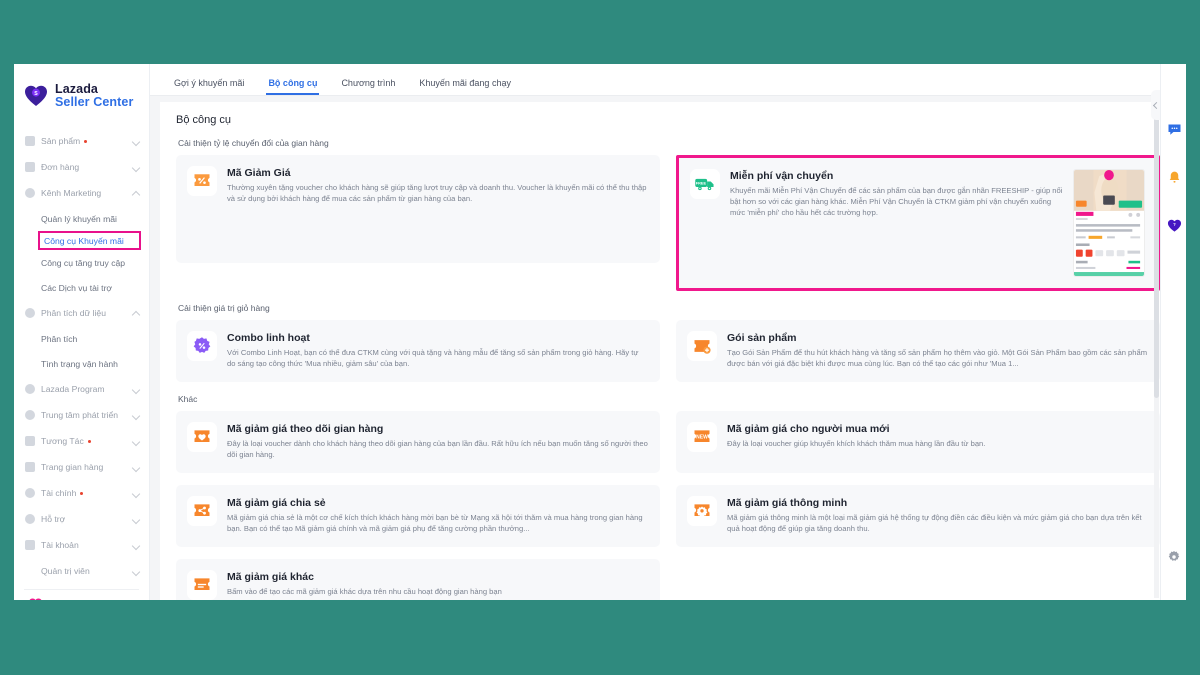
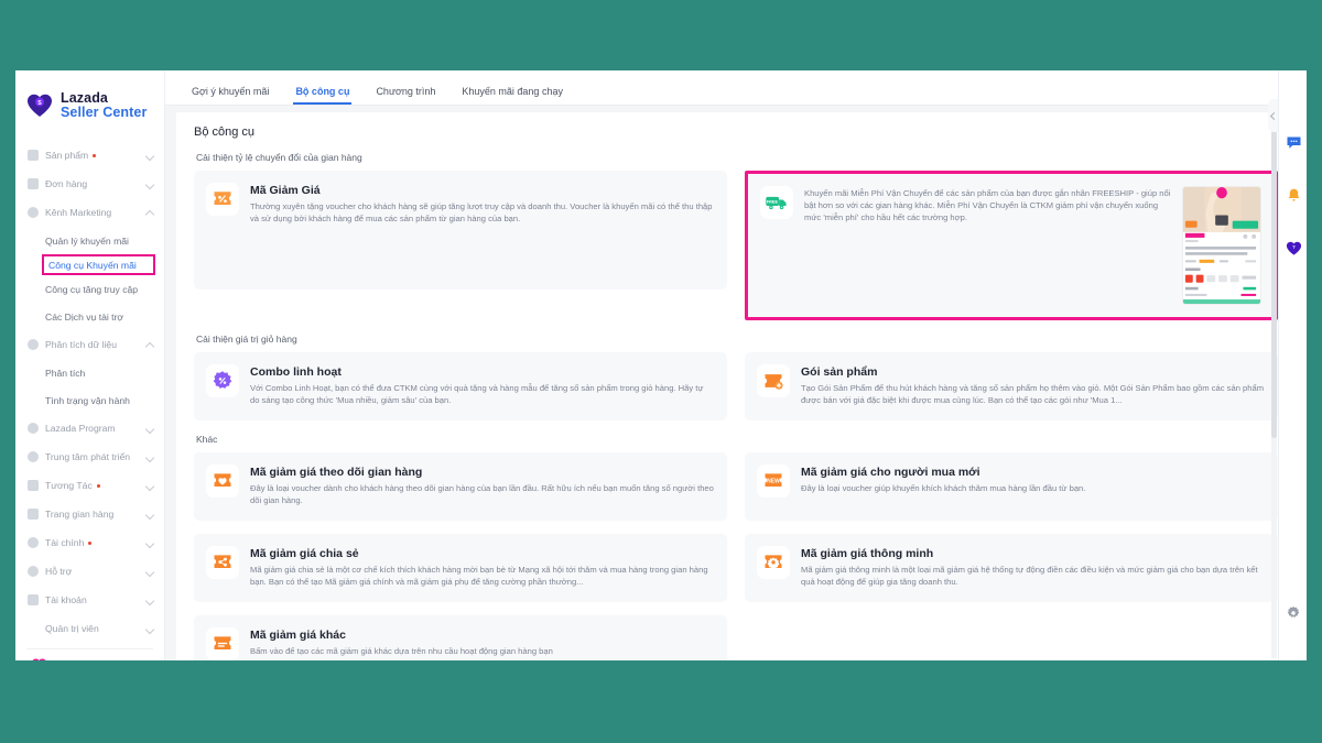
  Lazada
  Seller Center
  Sản phẩm
  Đơn hàng
  Kênh Marketing
  Quản lý khuyến mãi
  Công cụ Khuyến mãi
  Công cụ tăng truy cập
  Các Dịch vụ tài trợ
  Phân tích dữ liệu
  Phân tích
  Tình trạng vận hành
  Lazada Program
  Trung tâm phát triển
  Tương Tác
  Trang gian hàng
  Tài chính
  Hỗ trợ
  Tài khoản
  Quản trị viên
  Gợi ý khuyến mãi
  Bộ công cụ
  Chương trình
  Khuyến mãi đang chạy
  Bộ công cụ
  Cải thiện tỷ lệ chuyển đổi của gian hàng
  Mã Giảm Giá
  Thường xuyên tặng voucher cho khách hàng sẽ giúp tăng lượt truy cập và doanh thu. Voucher là khuyến mãi có thể thu thập và sử dụng bởi khách hàng để mua các sản phẩm từ gian hàng của bạn.
- Miễn phí vận chuyển
  Khuyến mãi Miễn Phí Vận Chuyển để các sản phẩm của bạn được gắn nhãn FREESHIP - giúp nổi bật hơn so với các gian hàng khác. Miễn Phí Vận Chuyển là CTKM giảm phí vận chuyển xuống mức 'miễn phí' cho hầu hết các trường hợp.
  Cải thiện giá trị giỏ hàng
  Combo linh hoạt
  Với Combo Linh Hoạt, bạn có thể đưa CTKM cùng với quà tặng và hàng mẫu để tăng số sản phẩm trong giỏ hàng. Hãy tự do sáng tạo công thức 'Mua nhiều, giảm sâu' của bạn.
  Gói sản phẩm
  Tạo Gói Sản Phẩm để thu hút khách hàng và tăng số sản phẩm họ thêm vào giỏ. Một Gói Sản Phẩm bao gồm các sản phẩm được bán với giá đặc biệt khi được mua cùng lúc. Bạn có thể tạo các gói như 'Mua 1...
  Khác
  Mã giảm giá theo dõi gian hàng
  Đây là loại voucher dành cho khách hàng theo dõi gian hàng của bạn lần đầu. Rất hữu ích nếu bạn muốn tăng số người theo dõi gian hàng.
  Mã giảm giá cho người mua mới
  Đây là loại voucher giúp khuyến khích khách thăm mua hàng lần đầu từ bạn.
  Mã giảm giá chia sẻ
  Mã giảm giá chia sẻ là một cơ chế kích thích khách hàng mời bạn bè từ Mạng xã hội tới thăm và mua hàng trong gian hàng bạn. Bạn có thể tạo Mã giảm giá chính và mã giảm giá phụ để tăng cường phần thưởng...
  Mã giảm giá thông minh
  Mã giảm giá thông minh là một loại mã giảm giá hệ thống tự động điền các điều kiện và mức giảm giá cho bạn dựa trên kết quả hoạt động để giúp gia tăng doanh thu.
  Mã giảm giá khác
  Bấm vào để tạo các mã giảm giá khác dựa trên nhu cầu hoạt động gian hàng bạn
